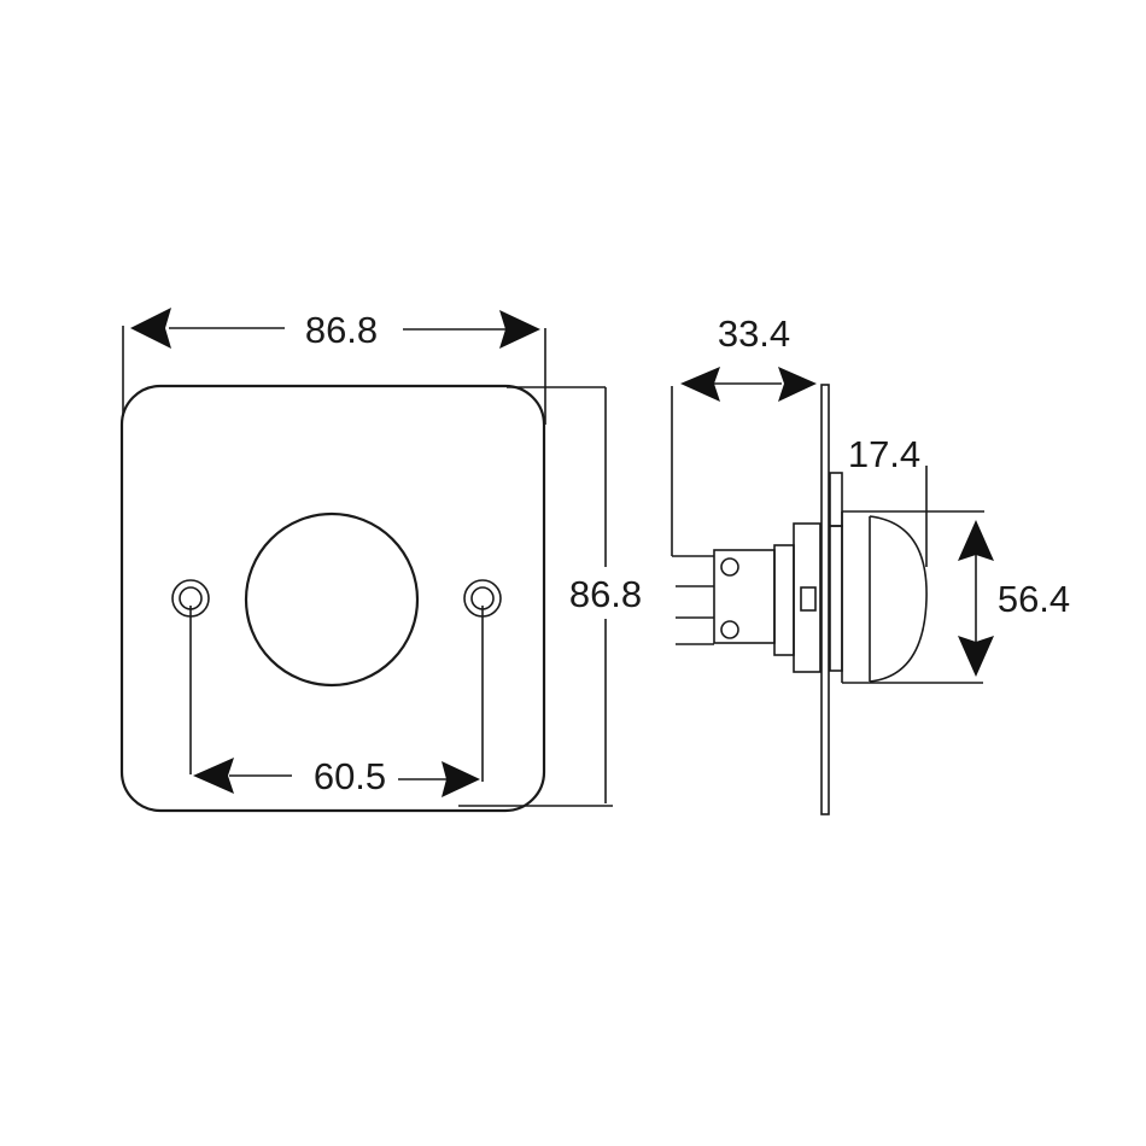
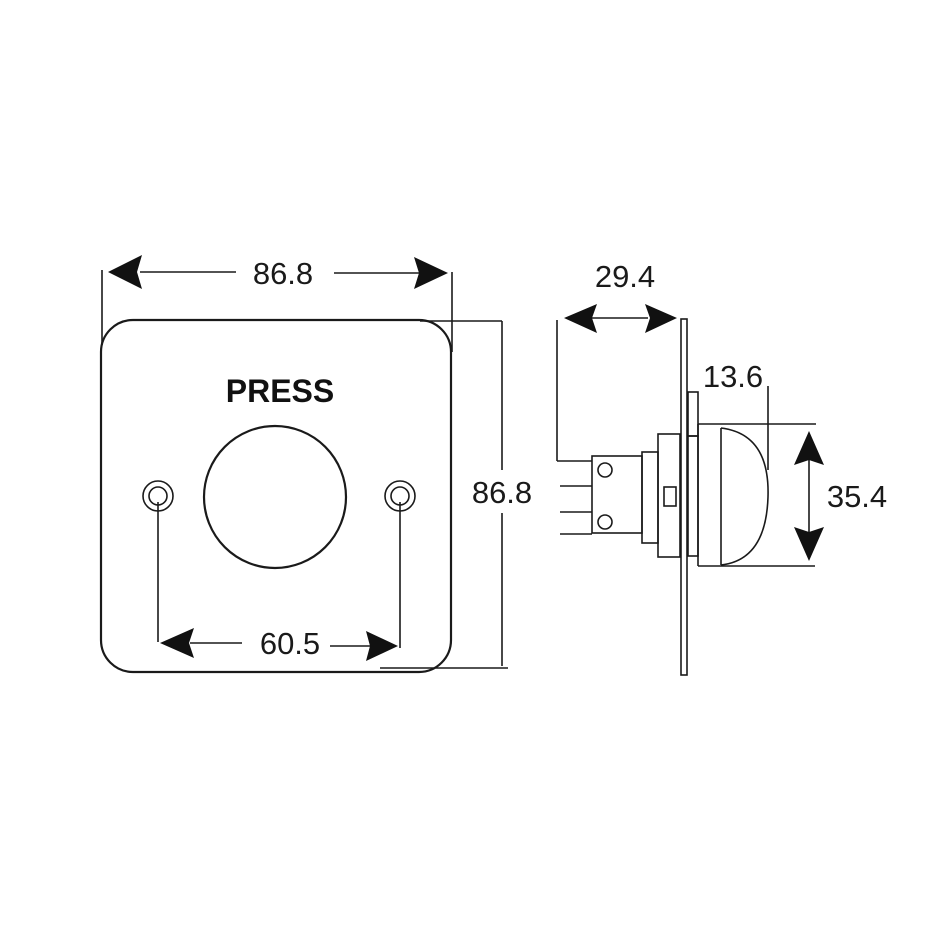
  86.8
  86.8
+ PRESS
  60.5
- 33.4
+ 29.4
- 17.4
+ 13.6
- 56.4
+ 35.4
